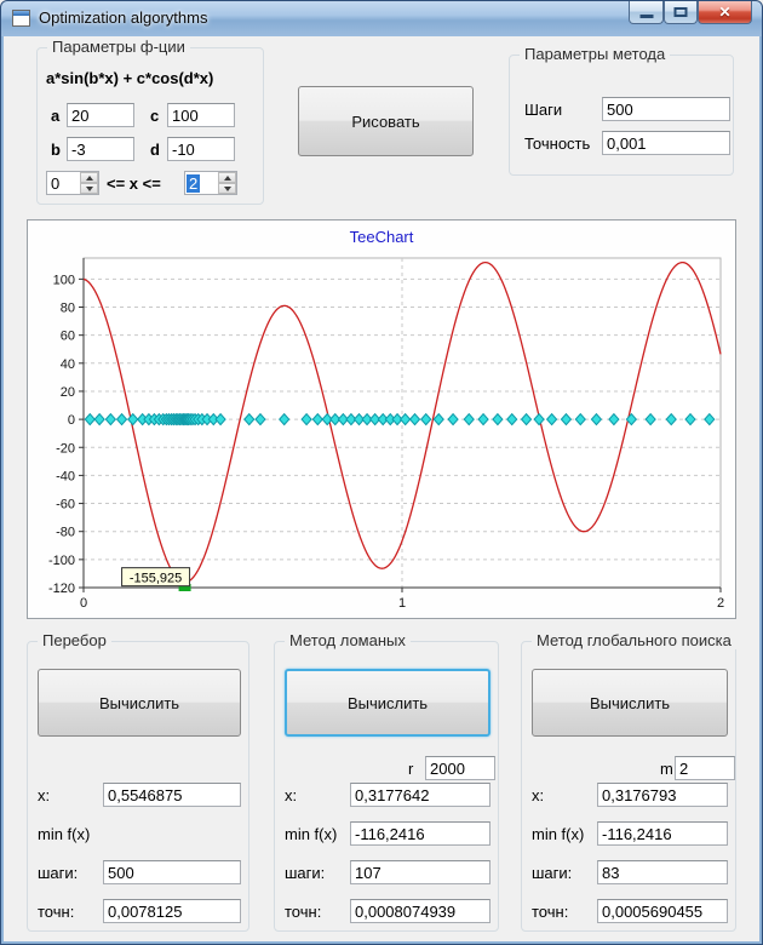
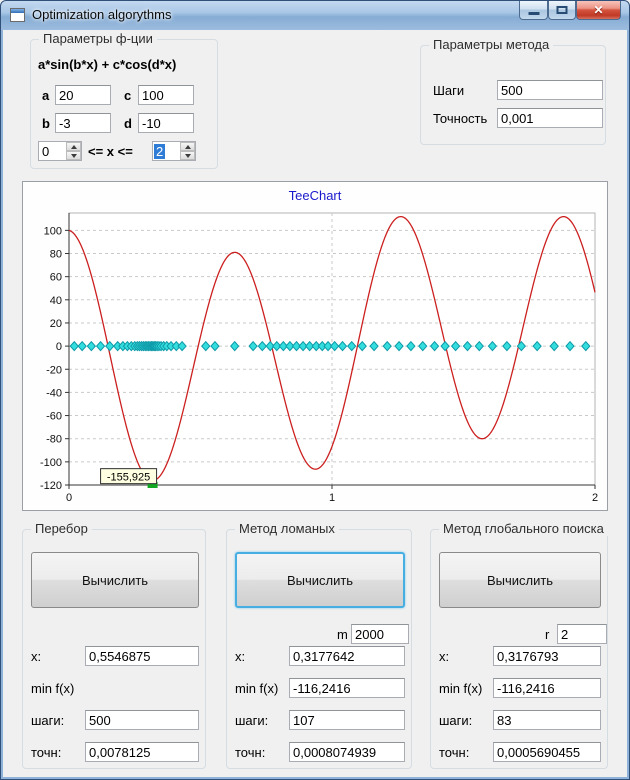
  Optimization algorythms
  ✕
  Параметры ф-ции
  a*sin(b*x) + c*cos(d*x)
  a
  20
  c
  100
  b
  -3
  d
  -10
  0
  <= x <=
  2
- Рисовать
  Параметры метода
  Шаги
  500
  Точность
  0,001
  TeeChart
  100
  80
  60
  40
  20
  0
  -20
  -40
  -60
  -80
  -100
  -120
  0
  1
  2
  -155,925
  Перебор
  Вычислить
  x:
  0,5546875
  min f(x)
  шаги:
  500
  точн:
  0,0078125
  Метод ломаных
  Вычислить
- r
+ m
  2000
  x:
  0,3177642
  min f(x)
  -116,2416
  шаги:
  107
  точн:
  0,0008074939
  Метод глобального поиска
  Вычислить
- m
+ r
  2
  x:
  0,3176793
  min f(x)
  -116,2416
  шаги:
  83
  точн:
  0,0005690455
